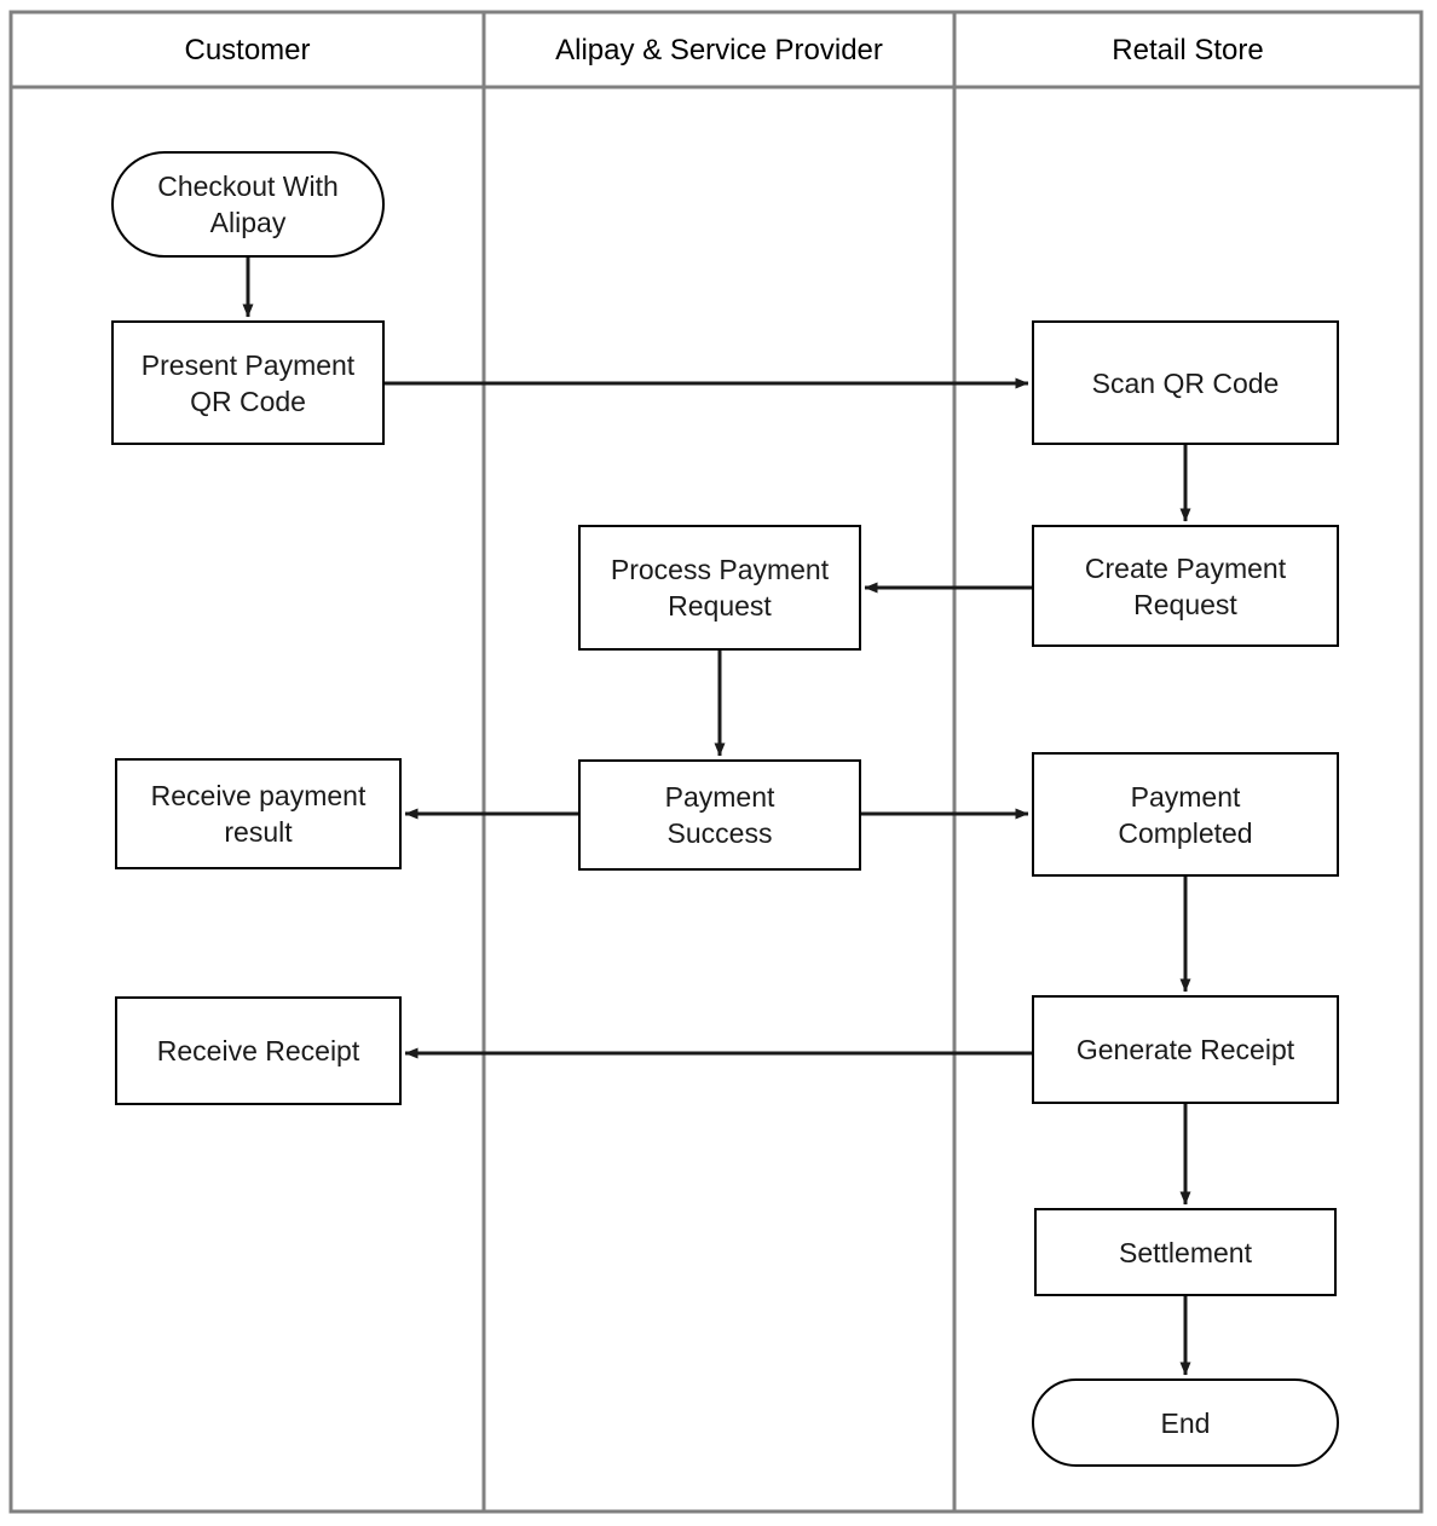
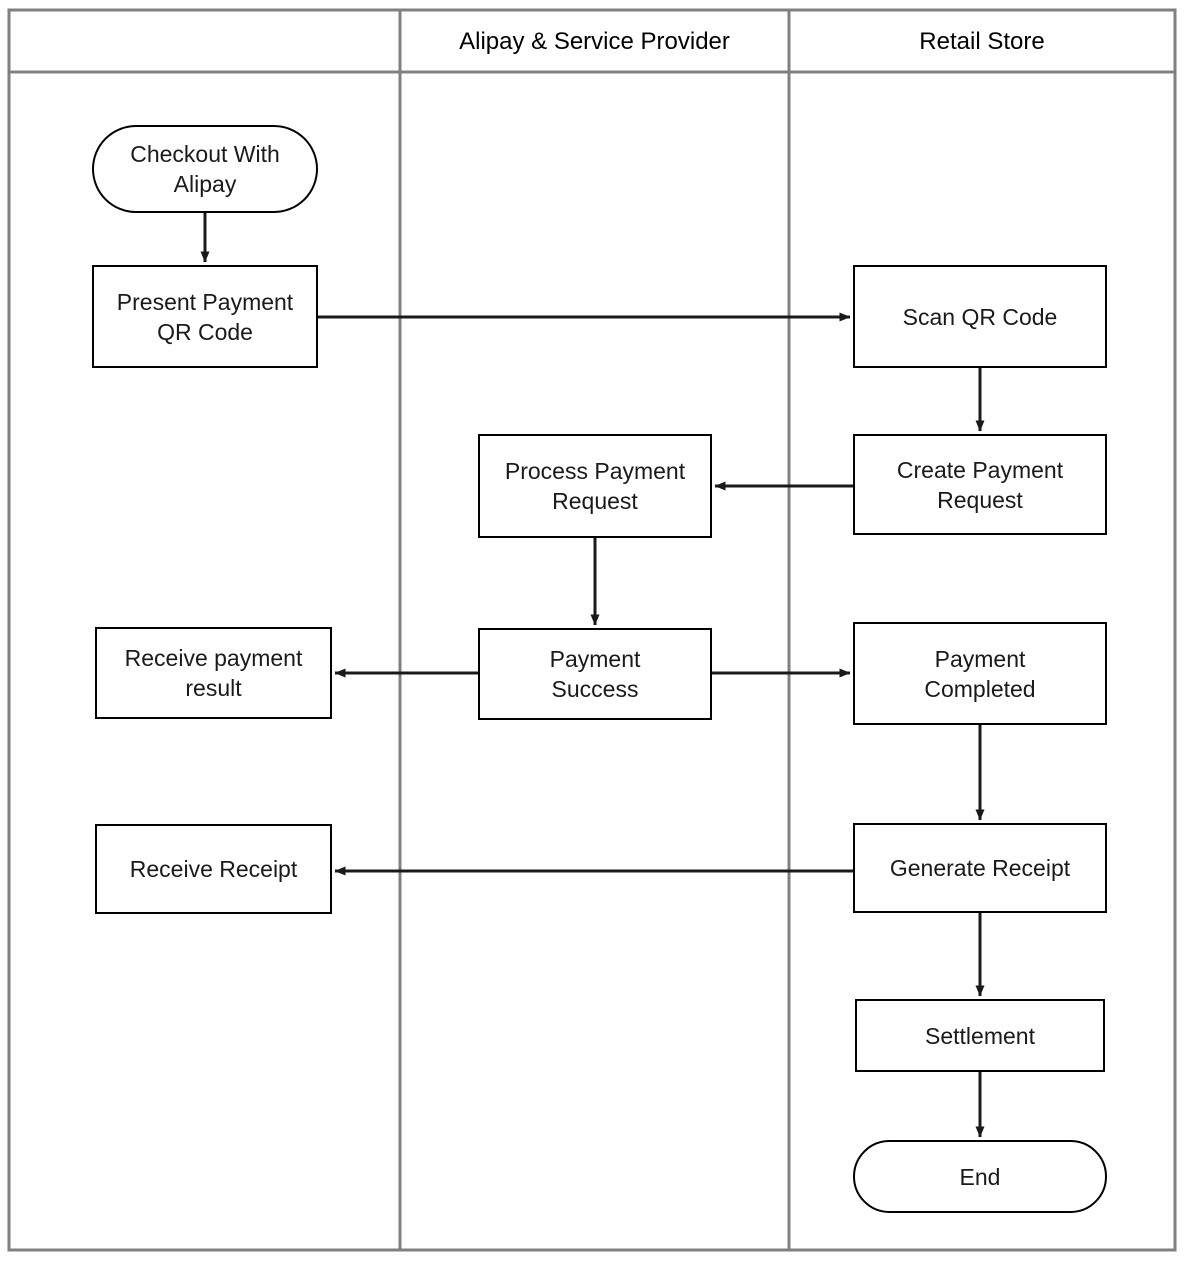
- Customer
  Alipay & Service Provider
  Retail Store
  Checkout With
  Alipay
  Present Payment
  QR Code
  Receive payment
  result
  Receive Receipt
  Process Payment
  Request
  Payment
  Success
  Scan QR Code
  Create Payment
  Request
  Payment
  Completed
  Generate Receipt
  Settlement
  End
